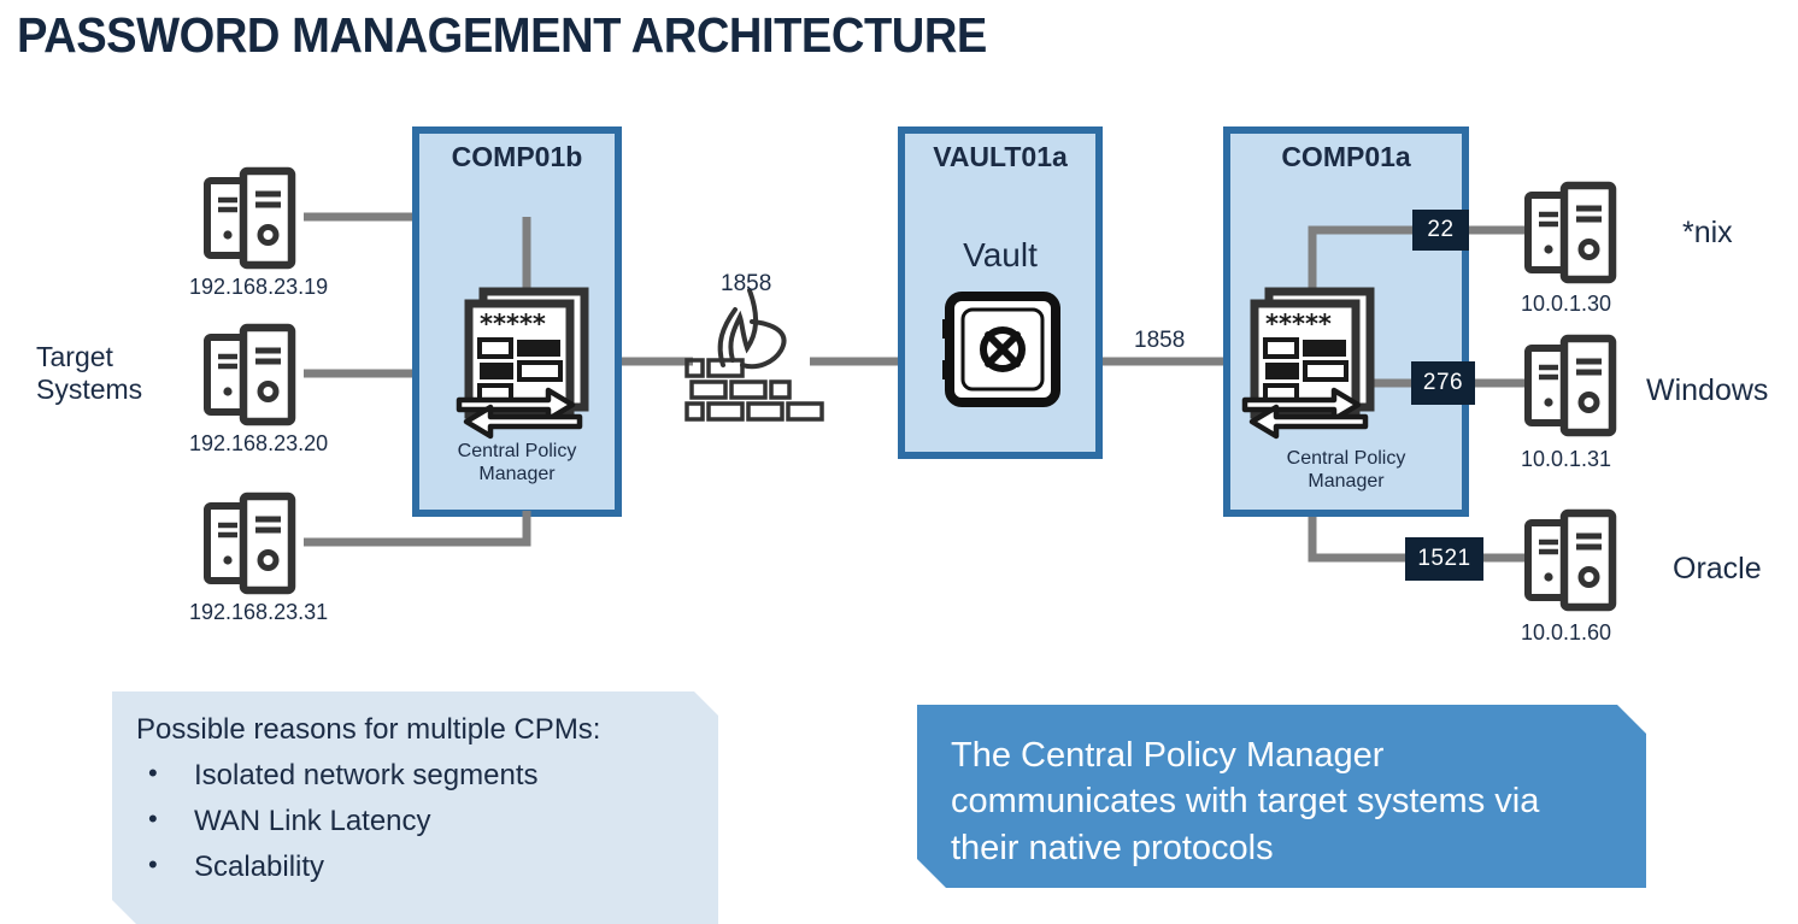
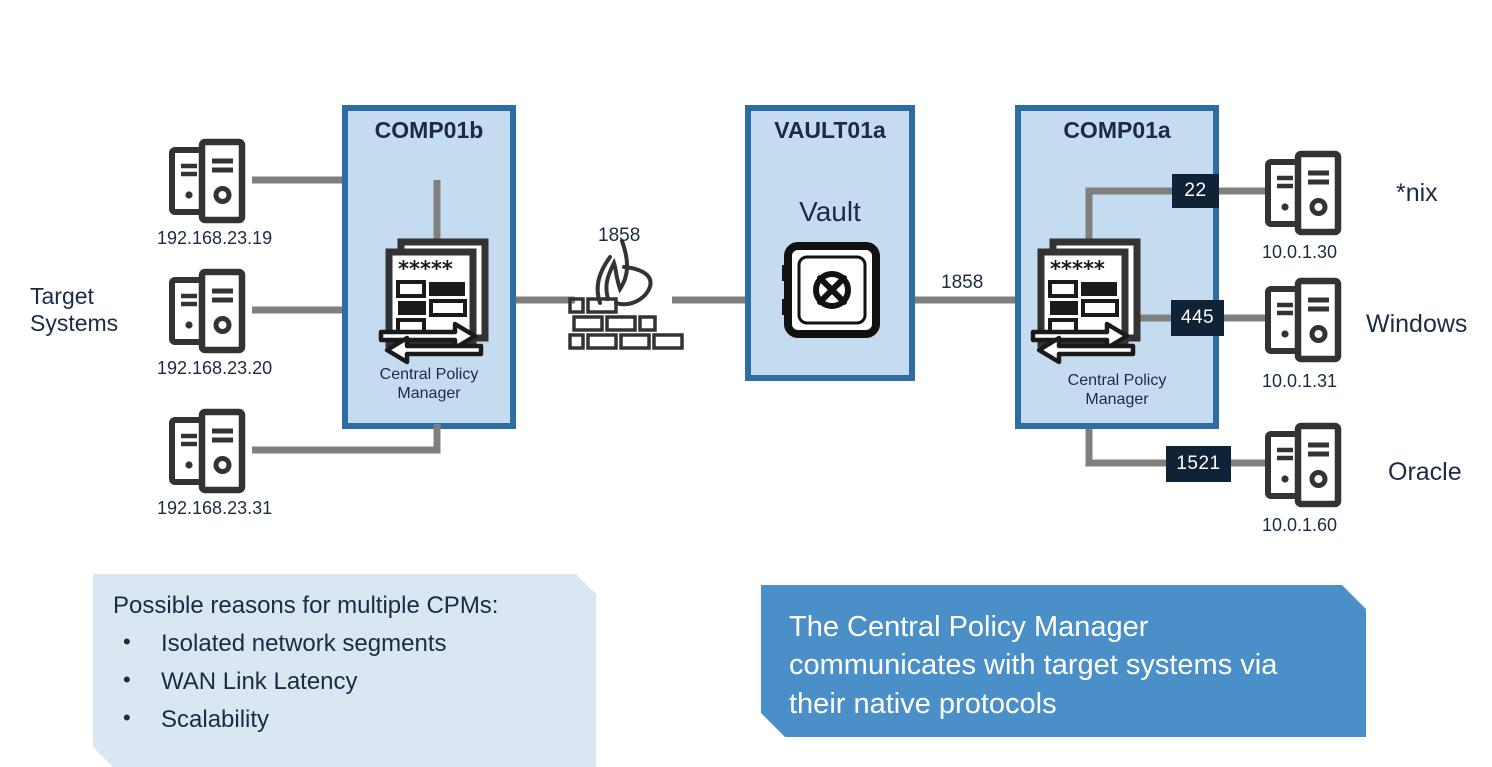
- PASSWORD MANAGEMENT ARCHITECTURE
  Target
  Systems
  192.168.23.19
  192.168.23.20
  192.168.23.31
  COMP01b
  Central Policy
  Manager
  1858
  VAULT01a
  Vault
  1858
  COMP01a
  Central Policy
  Manager
  22
- 276
+ 445
  1521
  10.0.1.30
  10.0.1.31
  10.0.1.60
  *nix
  Windows
  Oracle
  Possible reasons for multiple CPMs:
  Isolated network segments
  WAN Link Latency
  Scalability
  The Central Policy Manager communicates with target systems via their native protocols
